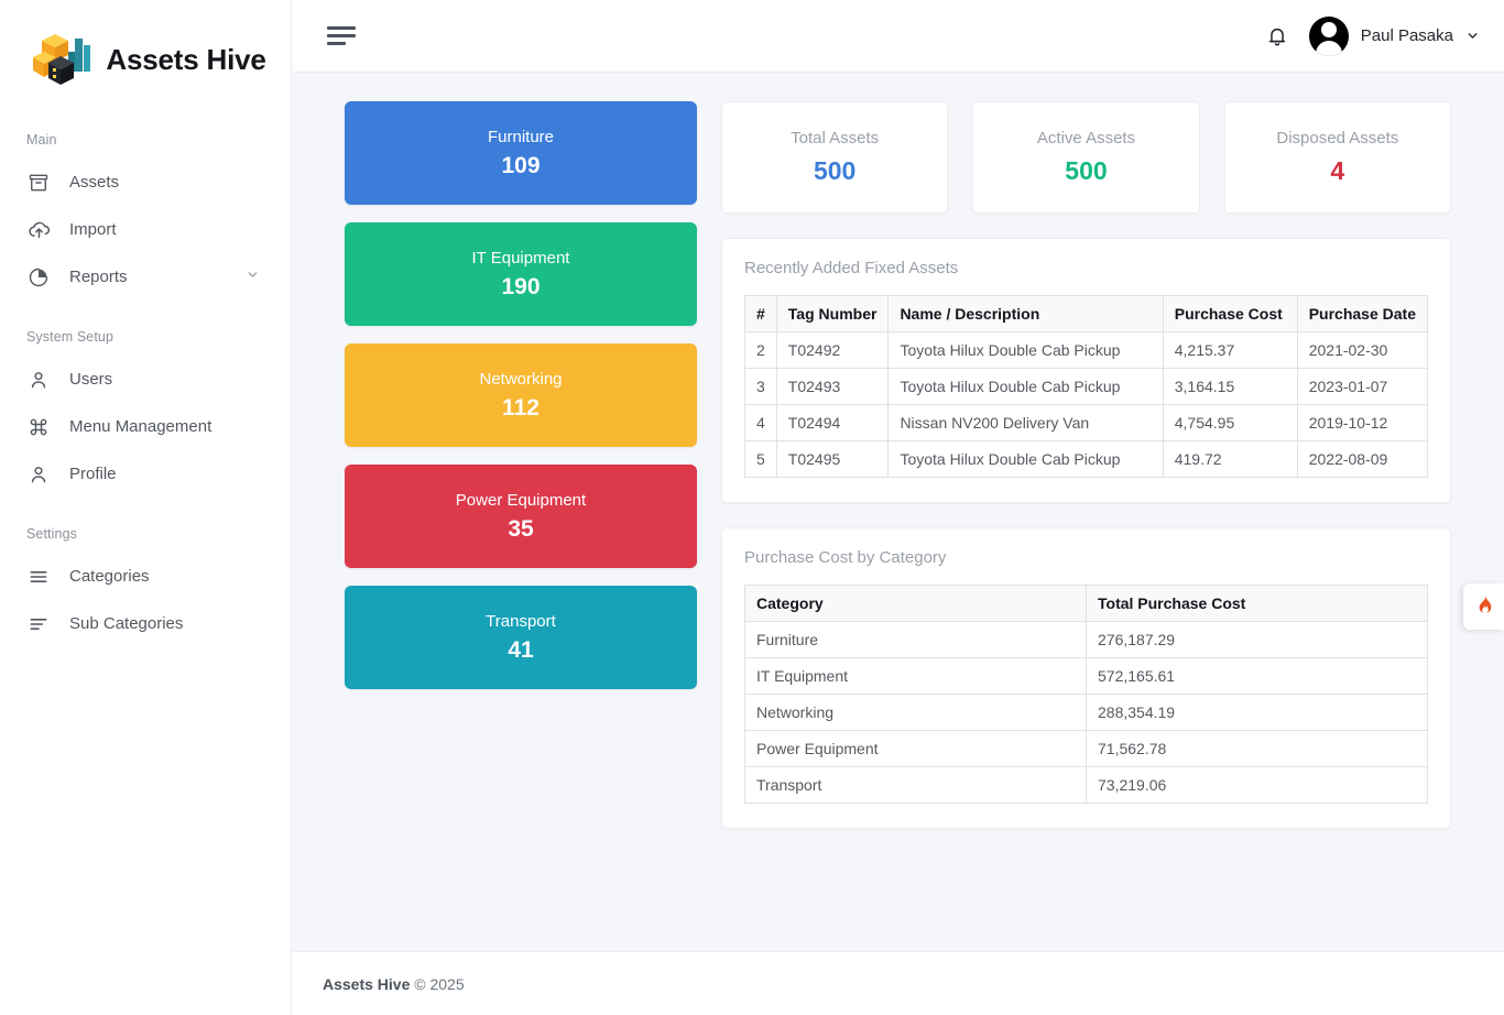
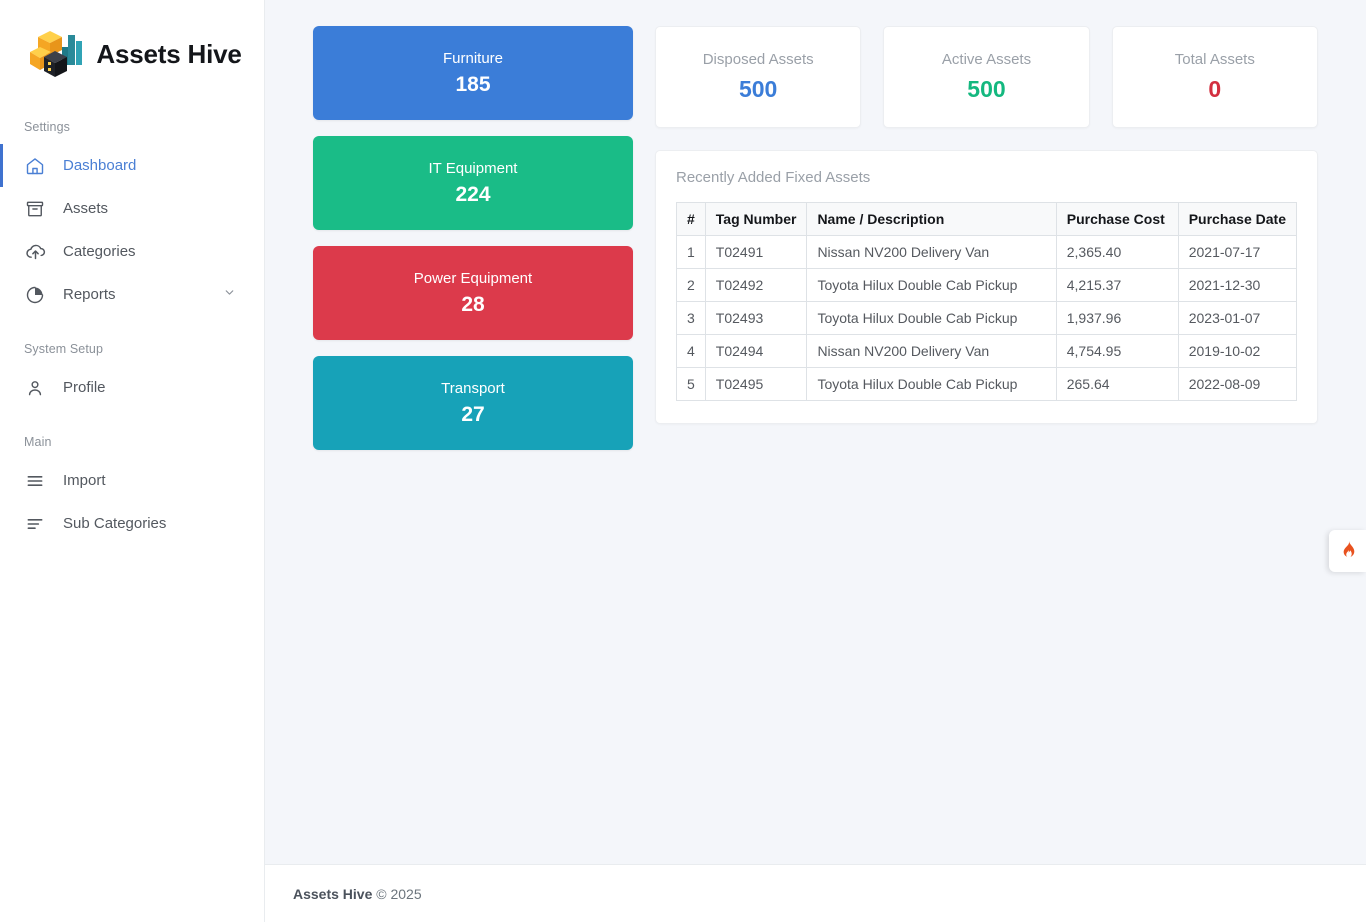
  Assets Hive
- Main
+ Settings
+ Dashboard
  Assets
- Import
+ Categories
  Reports
  System Setup
- Users
- Menu Management
  Profile
- Settings
+ Main
- Categories
+ Import
  Sub Categories
- Paul Pasaka
  Furniture
- 109
+ 185
  IT Equipment
- 190
+ 224
- Networking
- 112
  Power Equipment
- 35
+ 28
  Transport
- 41
+ 27
- Total Assets
+ Disposed Assets
  500
  Active Assets
  500
- Disposed Assets
+ Total Assets
- 4
+ 0
  Recently Added Fixed Assets
  #	Tag Number	Name / Description	Purchase Cost	Purchase Date
+ 1	T02491	Nissan NV200 Delivery Van	2,365.40	2021-07-17
- 2	T02492	Toyota Hilux Double Cab Pickup	4,215.37	2021-02-30
+ 2	T02492	Toyota Hilux Double Cab Pickup	4,215.37	2021-12-30
- 3	T02493	Toyota Hilux Double Cab Pickup	3,164.15	2023-01-07
+ 3	T02493	Toyota Hilux Double Cab Pickup	1,937.96	2023-01-07
- 4	T02494	Nissan NV200 Delivery Van	4,754.95	2019-10-12
+ 4	T02494	Nissan NV200 Delivery Van	4,754.95	2019-10-02
- 5	T02495	Toyota Hilux Double Cab Pickup	419.72	2022-08-09
+ 5	T02495	Toyota Hilux Double Cab Pickup	265.64	2022-08-09
- Purchase Cost by Category
- Category	Total Purchase Cost
- Furniture	276,187.29
- IT Equipment	572,165.61
- Networking	288,354.19
- Power Equipment	71,562.78
- Transport	73,219.06
  Assets Hive
  © 2025
